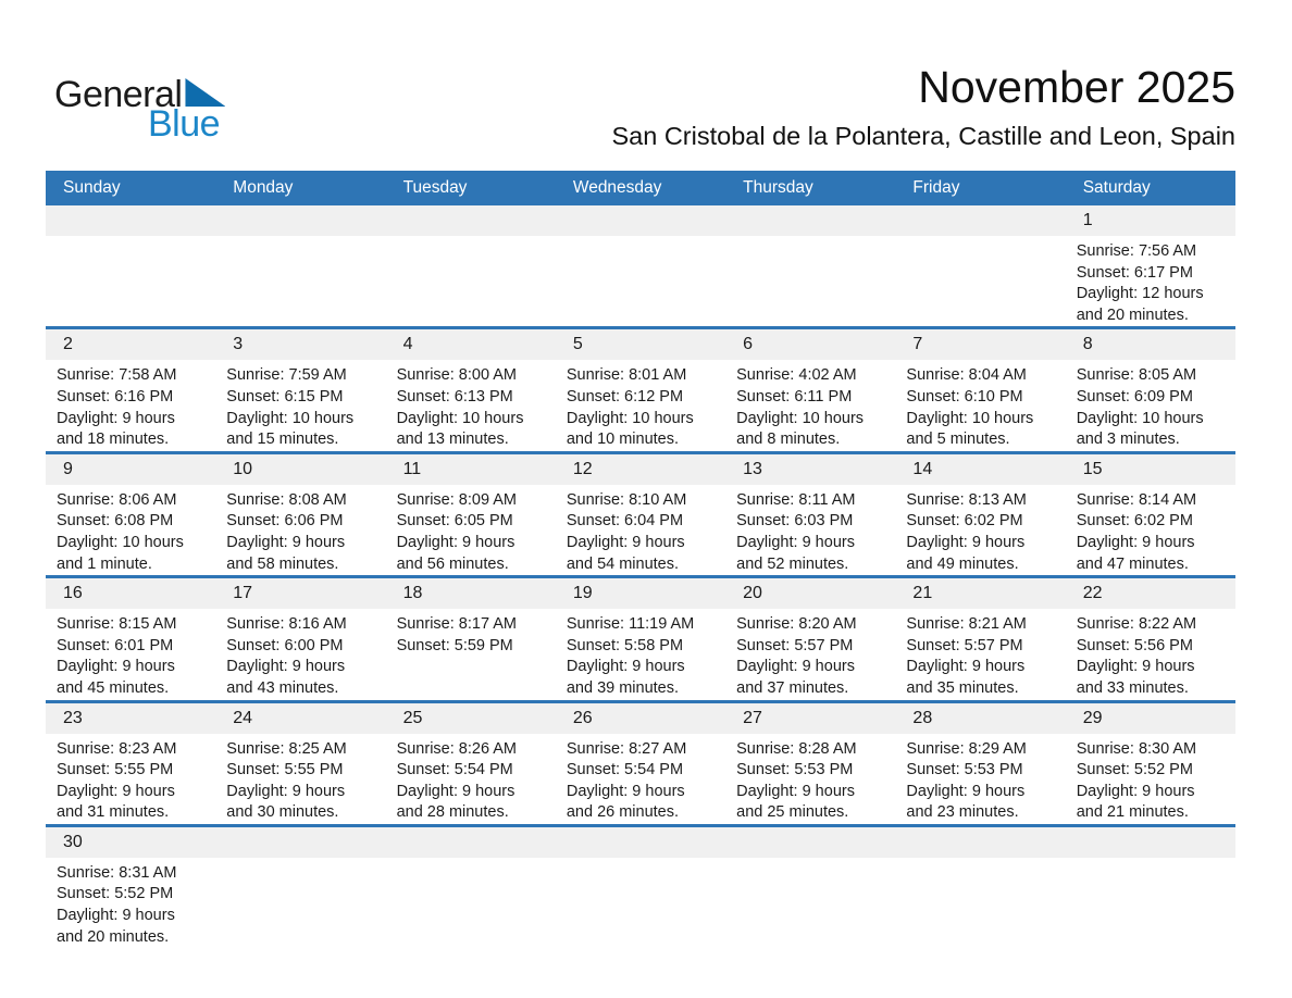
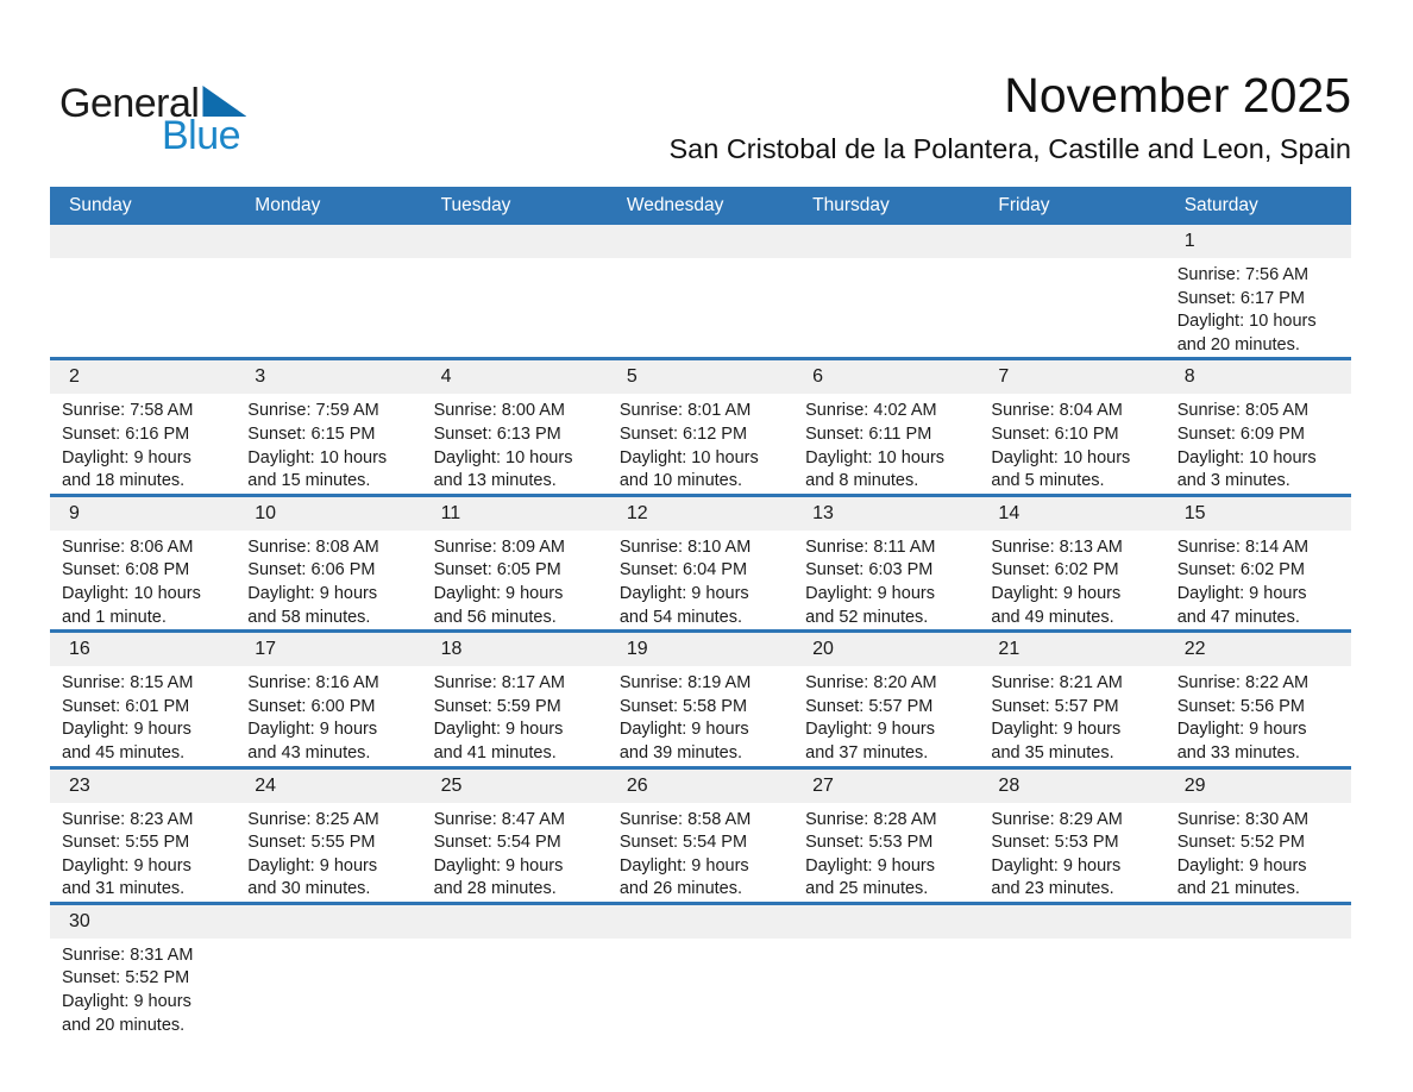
  General
  Blue
  November 2025
  San Cristobal de la Polantera, Castille and Leon, Spain
  Sunday
  Monday
  Tuesday
  Wednesday
  Thursday
  Friday
  Saturday
  1
  Sunrise: 7:56 AM
  Sunset: 6:17 PM
- Daylight: 12 hours and 20 minutes.
+ Daylight: 10 hours and 20 minutes.
  2
  Sunrise: 7:58 AM
  Sunset: 6:16 PM
  Daylight: 9 hours and 18 minutes.
  3
  Sunrise: 7:59 AM
  Sunset: 6:15 PM
  Daylight: 10 hours and 15 minutes.
  4
  Sunrise: 8:00 AM
  Sunset: 6:13 PM
  Daylight: 10 hours and 13 minutes.
  5
  Sunrise: 8:01 AM
  Sunset: 6:12 PM
  Daylight: 10 hours and 10 minutes.
  6
  Sunrise: 4:02 AM
  Sunset: 6:11 PM
  Daylight: 10 hours and 8 minutes.
  7
  Sunrise: 8:04 AM
  Sunset: 6:10 PM
  Daylight: 10 hours and 5 minutes.
  8
  Sunrise: 8:05 AM
  Sunset: 6:09 PM
  Daylight: 10 hours and 3 minutes.
  9
  Sunrise: 8:06 AM
  Sunset: 6:08 PM
  Daylight: 10 hours and 1 minute.
  10
  Sunrise: 8:08 AM
  Sunset: 6:06 PM
  Daylight: 9 hours and 58 minutes.
  11
  Sunrise: 8:09 AM
  Sunset: 6:05 PM
  Daylight: 9 hours and 56 minutes.
  12
  Sunrise: 8:10 AM
  Sunset: 6:04 PM
  Daylight: 9 hours and 54 minutes.
  13
  Sunrise: 8:11 AM
  Sunset: 6:03 PM
  Daylight: 9 hours and 52 minutes.
  14
  Sunrise: 8:13 AM
  Sunset: 6:02 PM
  Daylight: 9 hours and 49 minutes.
  15
  Sunrise: 8:14 AM
  Sunset: 6:02 PM
  Daylight: 9 hours and 47 minutes.
  16
  Sunrise: 8:15 AM
  Sunset: 6:01 PM
  Daylight: 9 hours and 45 minutes.
  17
  Sunrise: 8:16 AM
  Sunset: 6:00 PM
  Daylight: 9 hours and 43 minutes.
  18
  Sunrise: 8:17 AM
  Sunset: 5:59 PM
+ Daylight: 9 hours and 41 minutes.
  19
- Sunrise: 11:19 AM
+ Sunrise: 8:19 AM
  Sunset: 5:58 PM
  Daylight: 9 hours and 39 minutes.
  20
  Sunrise: 8:20 AM
  Sunset: 5:57 PM
  Daylight: 9 hours and 37 minutes.
  21
  Sunrise: 8:21 AM
  Sunset: 5:57 PM
  Daylight: 9 hours and 35 minutes.
  22
  Sunrise: 8:22 AM
  Sunset: 5:56 PM
  Daylight: 9 hours and 33 minutes.
  23
  Sunrise: 8:23 AM
  Sunset: 5:55 PM
  Daylight: 9 hours and 31 minutes.
  24
  Sunrise: 8:25 AM
  Sunset: 5:55 PM
  Daylight: 9 hours and 30 minutes.
  25
- Sunrise: 8:26 AM
+ Sunrise: 8:47 AM
  Sunset: 5:54 PM
  Daylight: 9 hours and 28 minutes.
  26
- Sunrise: 8:27 AM
+ Sunrise: 8:58 AM
  Sunset: 5:54 PM
  Daylight: 9 hours and 26 minutes.
  27
  Sunrise: 8:28 AM
  Sunset: 5:53 PM
  Daylight: 9 hours and 25 minutes.
  28
  Sunrise: 8:29 AM
  Sunset: 5:53 PM
  Daylight: 9 hours and 23 minutes.
  29
  Sunrise: 8:30 AM
  Sunset: 5:52 PM
  Daylight: 9 hours and 21 minutes.
  30
  Sunrise: 8:31 AM
  Sunset: 5:52 PM
  Daylight: 9 hours and 20 minutes.
